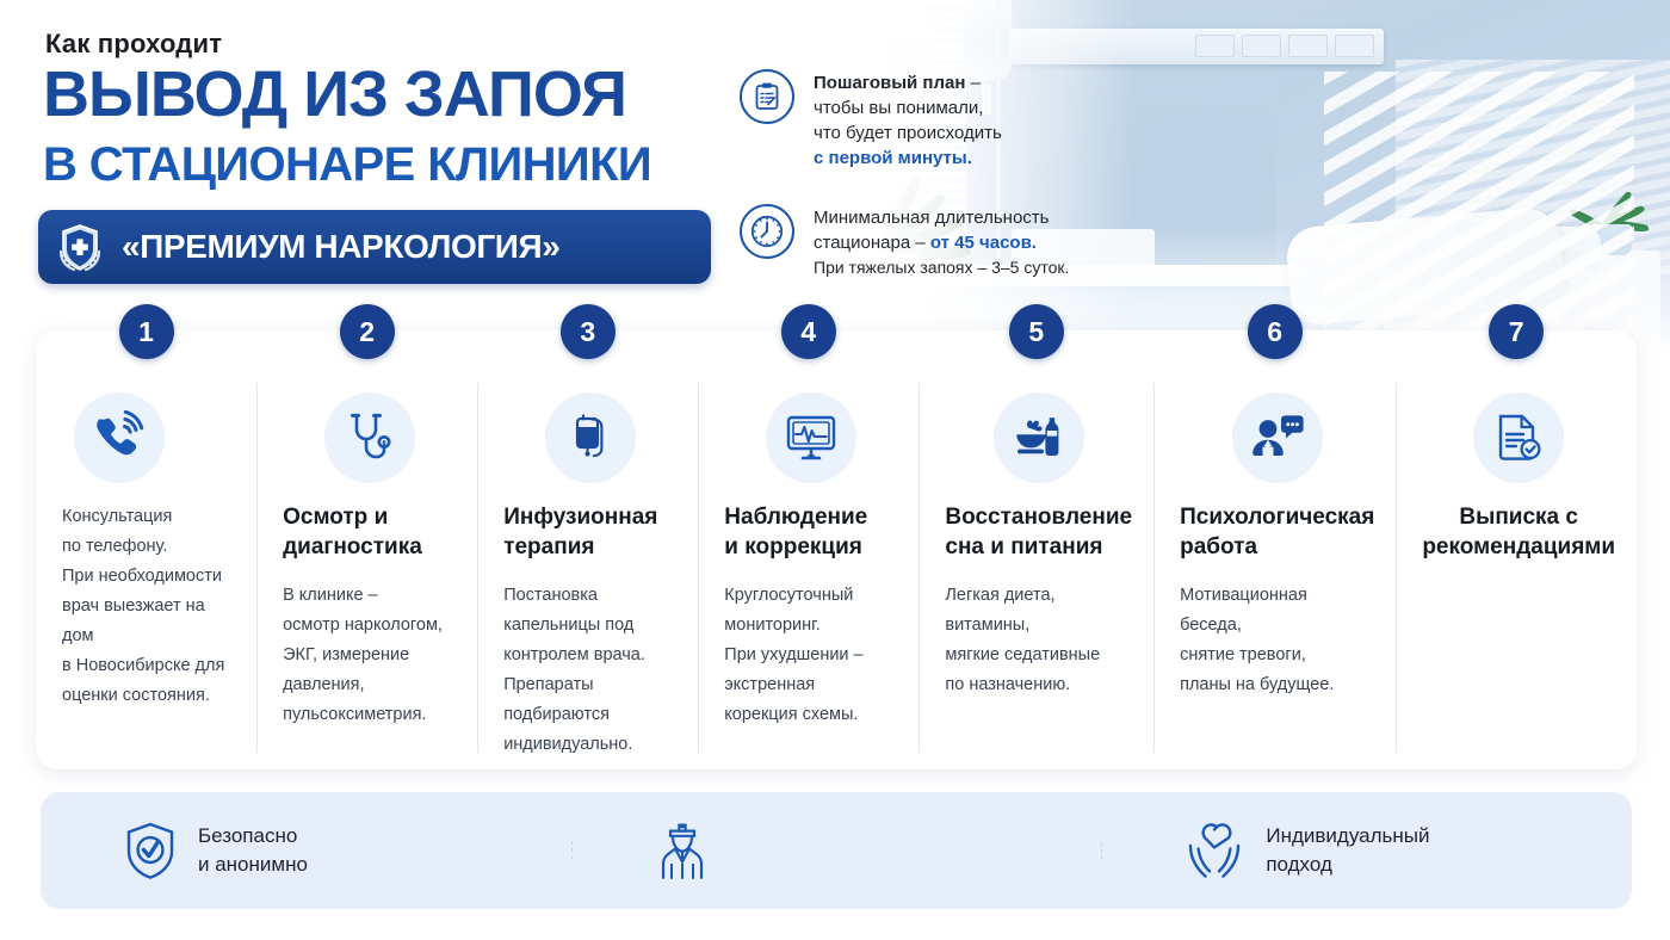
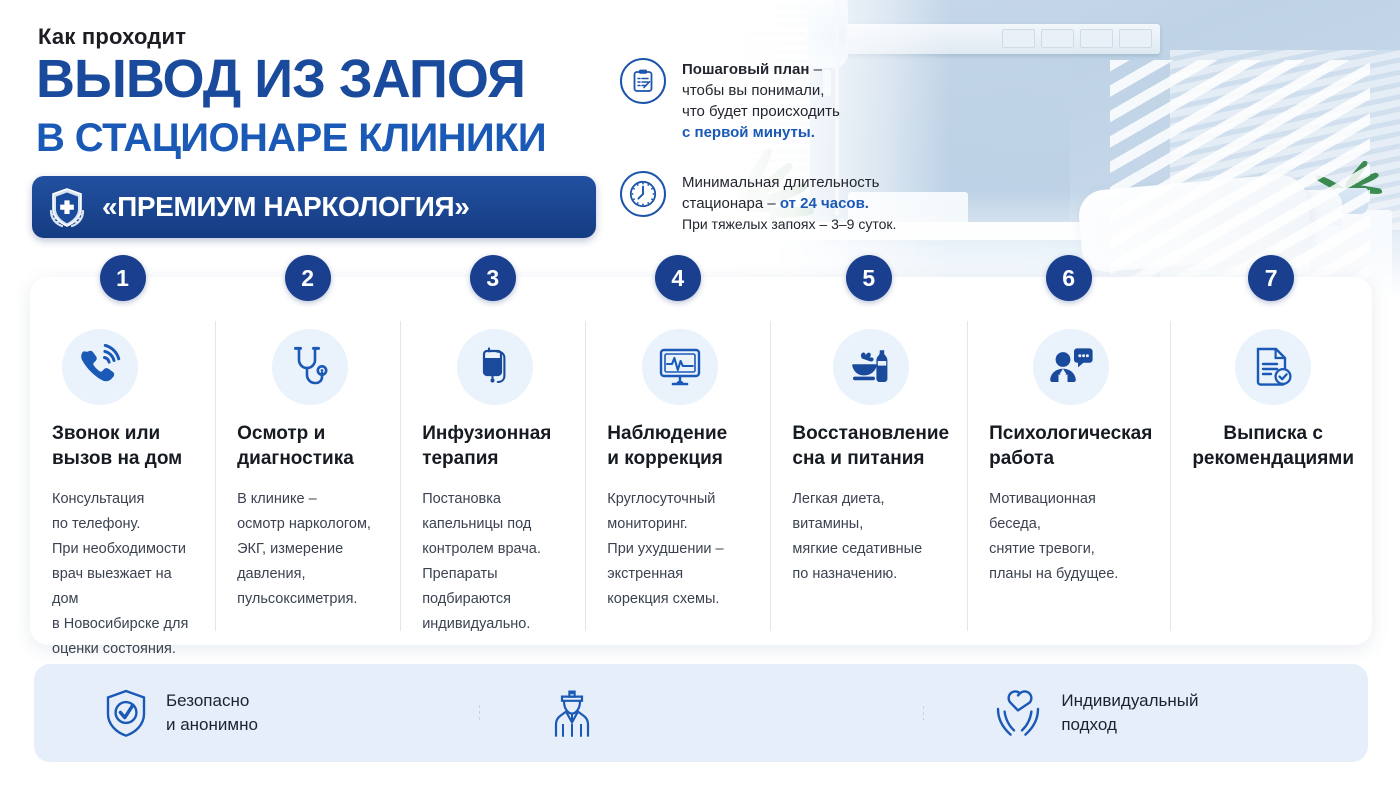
  Как проходит
  ВЫВОД ИЗ ЗАПОЯ
  В СТАЦИОНАРЕ КЛИНИКИ
  «ПРЕМИУМ НАРКОЛОГИЯ»
  Пошаговый план –
  чтобы вы понимали,
  что будет происходить
  с первой минуты.
  Минимальная длительность
- стационара – от 45 часов.
+ стационара – от 24 часов.
- При тяжелых запоях – 3–5 суток.
+ При тяжелых запоях – 3–9 суток.
  1
+ Звонок или
+ вызов на дом
  Консультация
  по телефону.
  При необходимости
  врач выезжает на дом
  в Новосибирске для
  оценки состояния.
  2
  Осмотр и
  диагностика
  В клинике –
  осмотр наркологом,
  ЭКГ, измерение
  давления,
  пульсоксиметрия.
  3
  Инфузионная
  терапия
  Постановка
  капельницы под
  контролем врача.
  Препараты
  подбираются
  индивидуально.
  4
  Наблюдение
  и коррекция
  Круглосуточный
  мониторинг.
  При ухудшении –
  экстренная
  корекция схемы.
  5
  Восстановление
  сна и питания
  Легкая диета,
  витамины,
  мягкие седативные
  по назначению.
  6
  Психологическая
  работа
  Мотивационная
  беседа,
  снятие тревоги,
  планы на будущее.
  7
  Выписка с
  рекомендациями
  Безопасно
  и анонимно
  Индивидуальный
  подход
